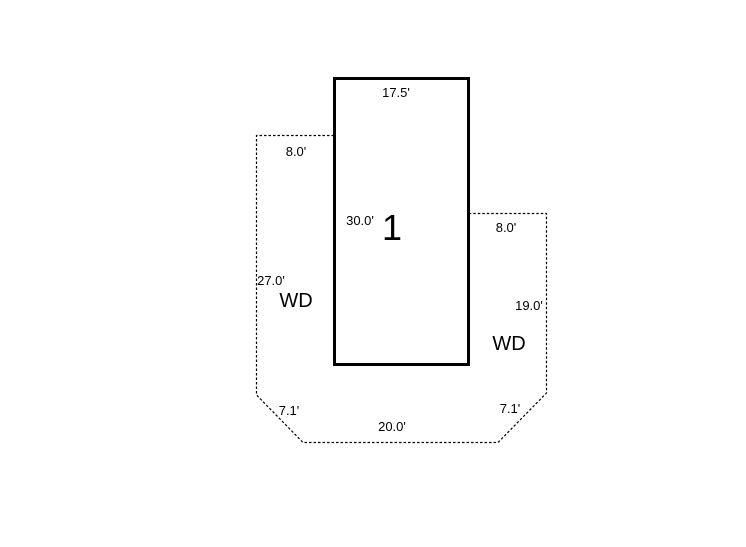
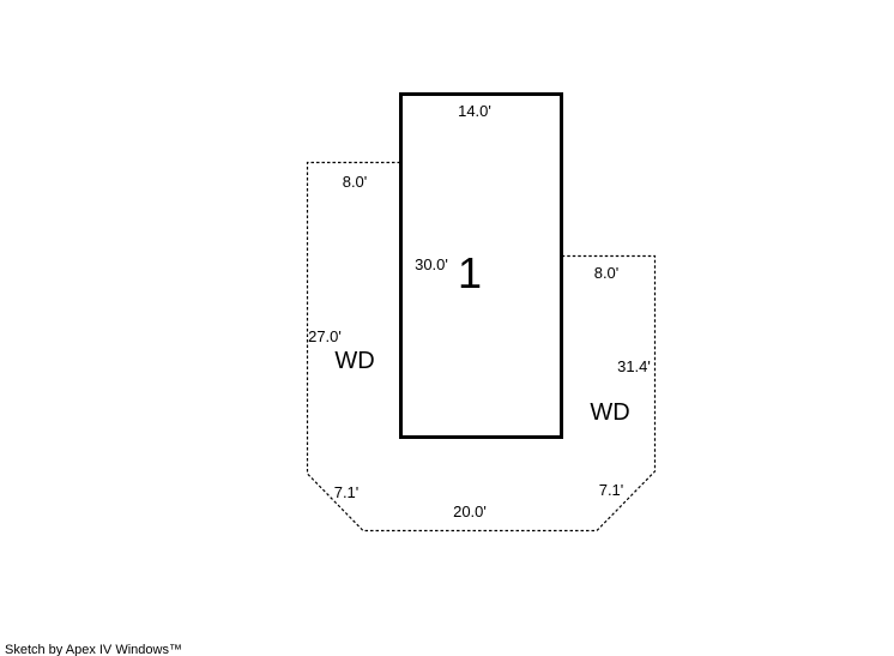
- 17.5'
+ 14.0'
  8.0'
  30.0'
  8.0'
  27.0'
- 19.0'
+ 31.4'
  7.1'
  20.0'
  7.1'
  1
  WD
  WD
+ Sketch by Apex IV Windows™
